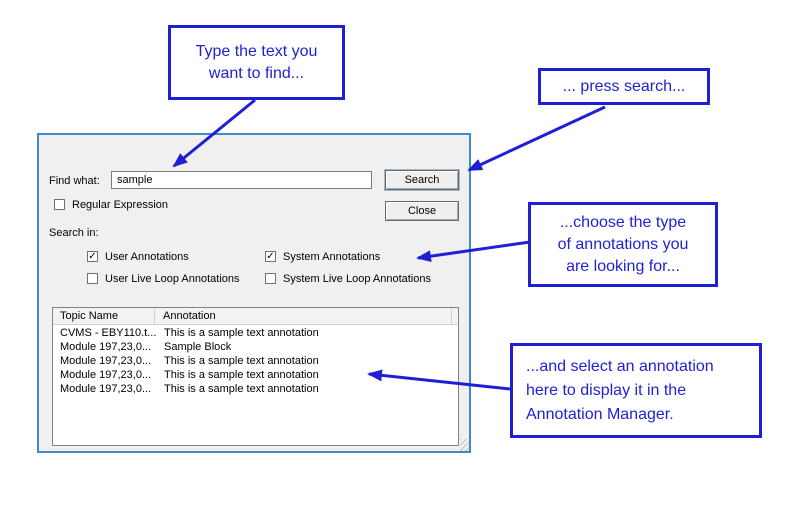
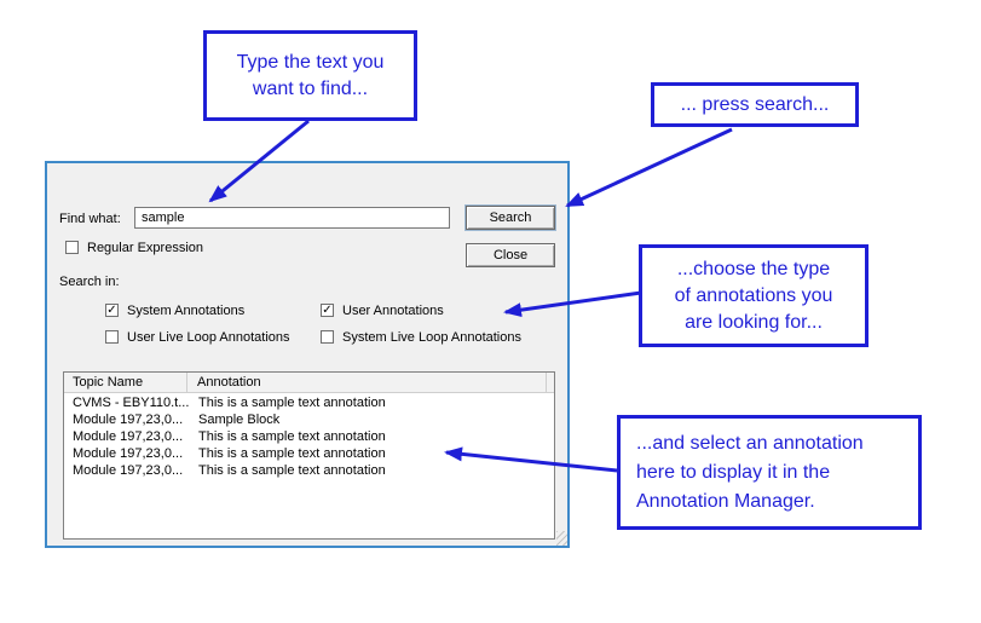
  Find what:
  sample
  Search
  Close
  Regular Expression
  Search in:
  ✓
- User Annotations
+ System Annotations
  ✓
- System Annotations
+ User Annotations
  User Live Loop Annotations
  System Live Loop Annotations
  Topic Name
  Annotation
  CVMS - EBY110.t...
  This is a sample text annotation
  Module 197,23,0...
  Sample Block
  Module 197,23,0...
  This is a sample text annotation
  Module 197,23,0...
  This is a sample text annotation
  Module 197,23,0...
  This is a sample text annotation
  Type the text you
  want to find...
  ... press search...
  ...choose the type
  of annotations you
  are looking for...
  ...and select an annotation
  here to display it in the
  Annotation Manager.
